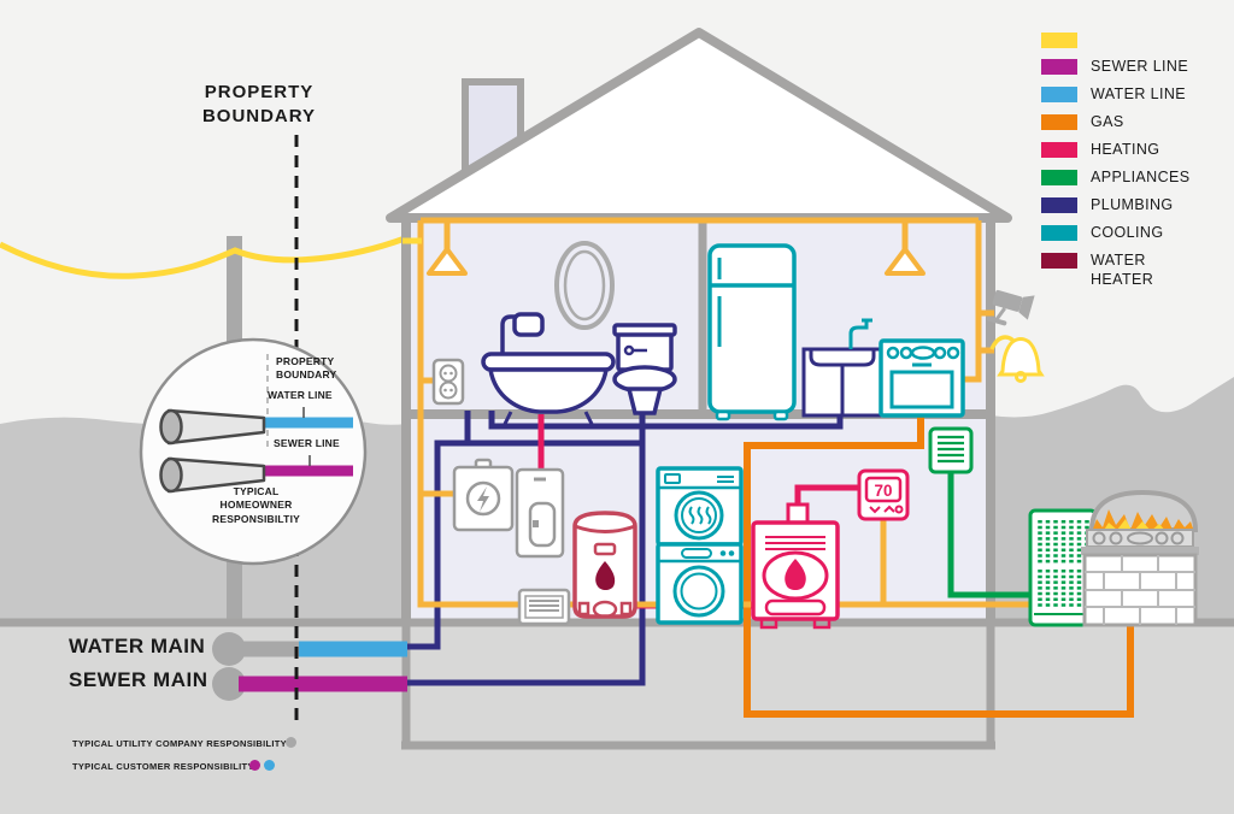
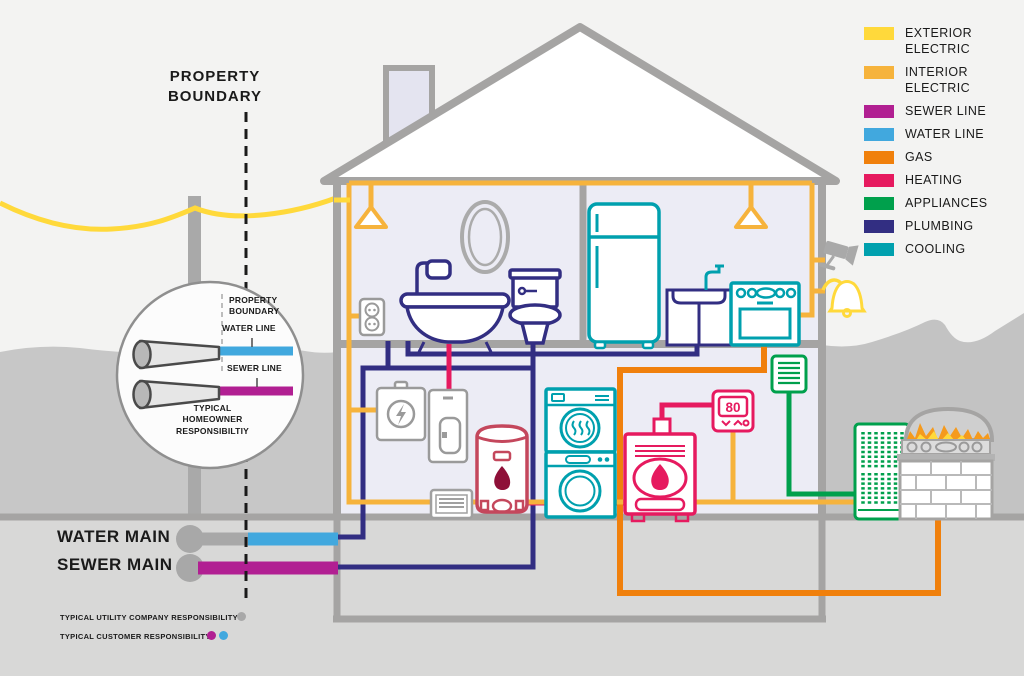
- 70
+ 80
  PROPERTY BOUNDARY
  WATER MAIN
  SEWER MAIN
  TYPICAL UTILITY COMPANY RESPONSIBILITY
  TYPICAL CUSTOMER RESPONSIBILIT
  PROPERTY BOUNDARY
  WATER LINE
  SEWER LINE
  TYPICAL HOMEOWNER RESPONSIBILTIY
+ EXTERIOR ELECTRIC
+ INTERIOR ELECTRIC
  SEWER LINE
  WATER LINE
  GAS
  HEATING
  APPLIANCES
  PLUMBING
  COOLING
- WATER HEATER
